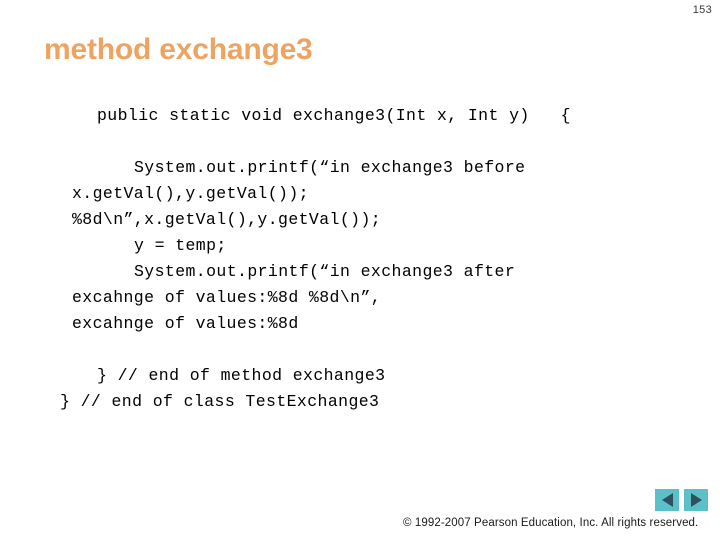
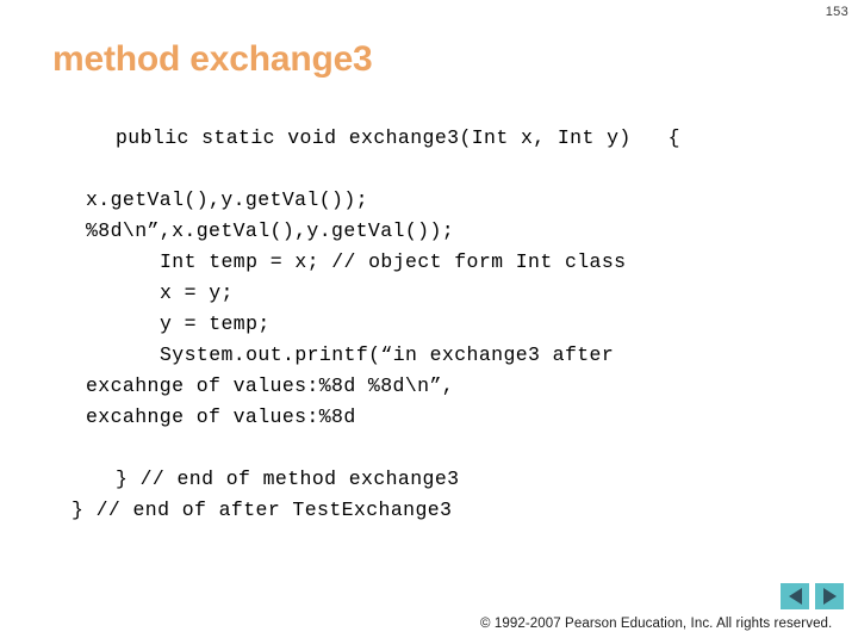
  153
  method exchange3
  public static void exchange3(Int x, Int y) {
- System.out.printf(“in exchange3 before
  x.getVal(),y.getVal());
  %8d\n”,x.getVal(),y.getVal());
+ Int temp = x; // object form Int class
+ x = y;
  y = temp;
  System.out.printf(“in exchange3 after
  excahnge of values:%8d %8d\n”,
  excahnge of values:%8d
  } // end of method exchange3
- } // end of class TestExchange3
+ } // end of after TestExchange3
  © 1992-2007 Pearson Education, Inc. All rights reserved.
